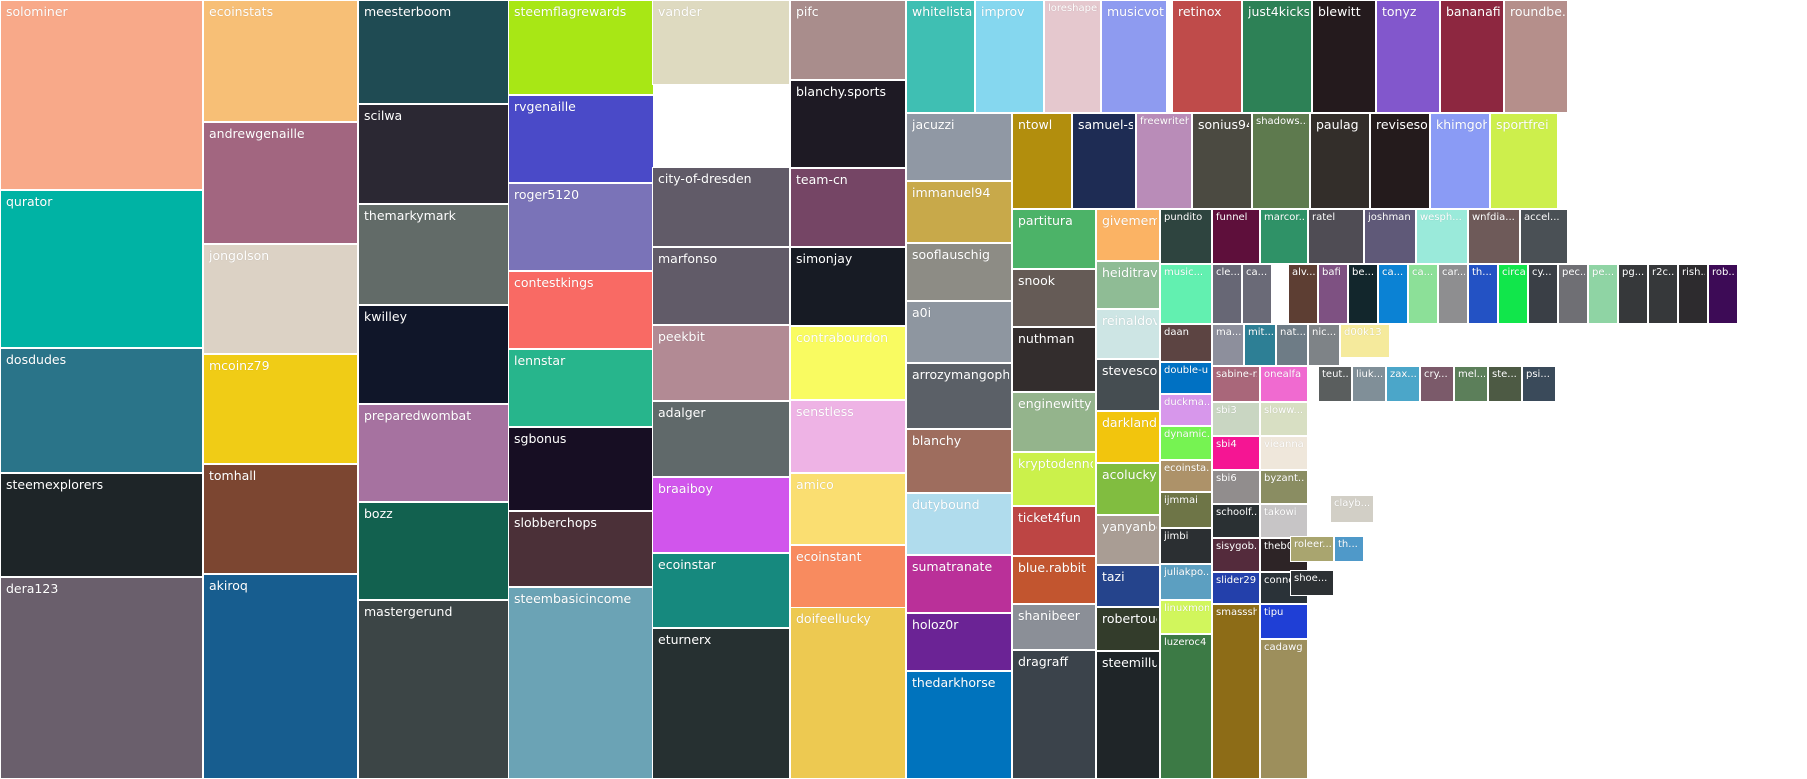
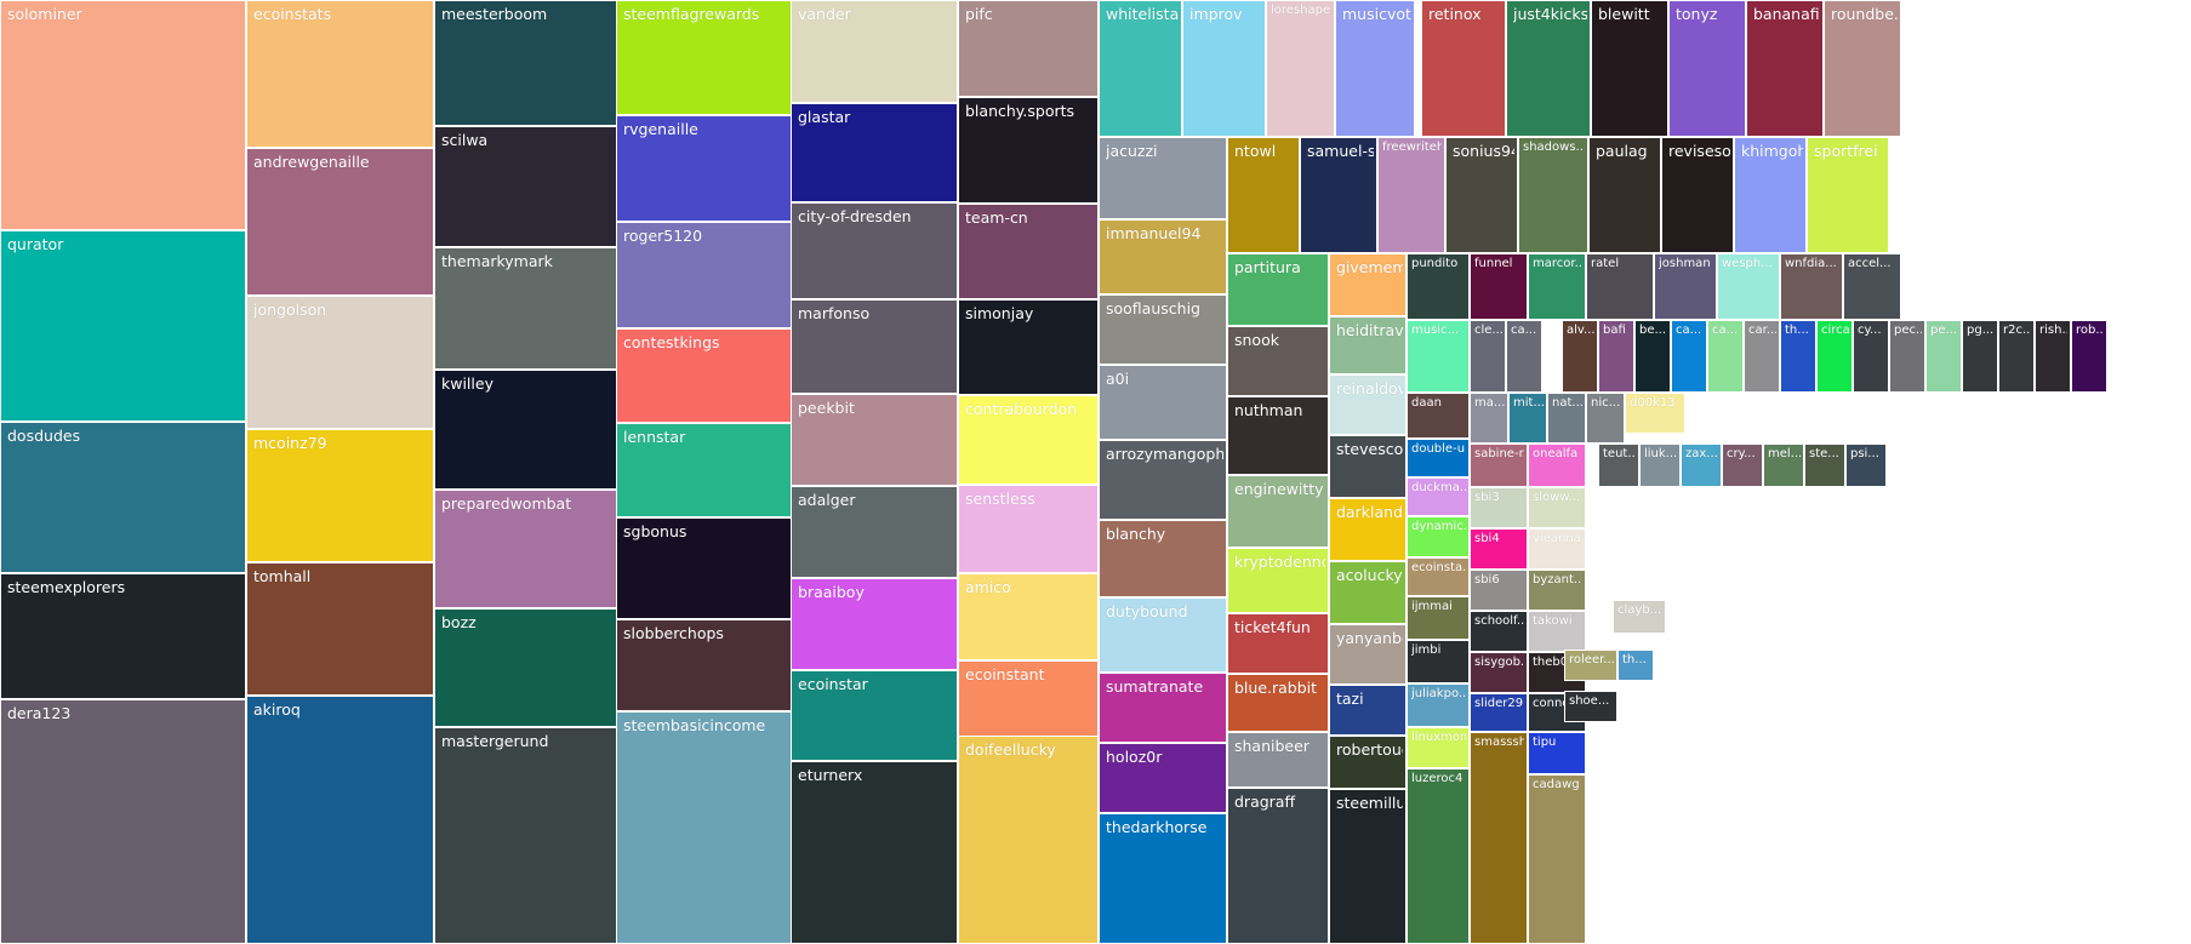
  solominer
  qurator
  dosdudes
  steemexplorers
  dera123
  ecoinstats
  andrewgenaille
  jongolson
  mcoinz79
  tomhall
  akiroq
  meesterboom
  scilwa
  themarkymark
  kwilley
  preparedwombat
  bozz
  mastergerund
  steemflagrewards
  rvgenaille
  roger5120
  contestkings
  lennstar
  sgbonus
  slobberchops
  steembasicincome
  vander
+ glastar
  city-of-dresden
  marfonso
  peekbit
  adalger
  braaiboy
  ecoinstar
  eturnerx
  pifc
  blanchy.sports
  team-cn
  simonjay
  contrabourdon
  senstless
  amico
  ecoinstant
  doifeellucky
  whitelista
  jacuzzi
  immanuel94
  sooflauschig
  a0i
  arrozymangoph
  blanchy
  dutybound
  sumatranate
  holoz0r
  thedarkhorse
  improv
  ntowl
  partitura
  snook
  nuthman
  enginewitty
  kryptodenn
  ticket4fun
  blue.rabbit
  shanibeer
  dragraff
  samuel-s
  heiditrav
  stevesco
  darkland
  acolucky
  yanyanb
  tazi
  robertou
  steemillu
  musicvot
  freewriteh
  pundito
  music...
  daan
  double-u
  duckma..
  dynamic.
  ecoinsta.
  ijmmai
  jimbi
  juliakpo..
  linuxmom
  luzeroc4
  retinox
  sonius9
  funnel
  cle...
  ma...
  sabine-r
  sbi3
  sbi4
  sbi6
  schoolf..
  sisygob.
  slider29
  smasssh
  just4kicks
  shadows..
  marcor..
  ca...
  mit...
  onealfa
  sloww...
  vieanna
  byzant..
  takowi
  tipu
  cadawg
  blewitt
  paulag
  ratel
  alv...
  bafi
  be...
  d00k13
  tonyz
  joshman
  ca...
  bananafi
  khimgoh
  wesph...
  ca...
  roundbe.
  sportfrei
  wnfdia...
  car...
  th...
  circa
  cy...
  accel...
  pec..
  pe...
  pg...
  r2c..
  rish.
  rob..
  nat...
  nic...
  teut..
  liuk...
  zax...
  cry...
  mel...
  ste...
  psi...
  clayb...
  roleer...
  th...
  shoe...
